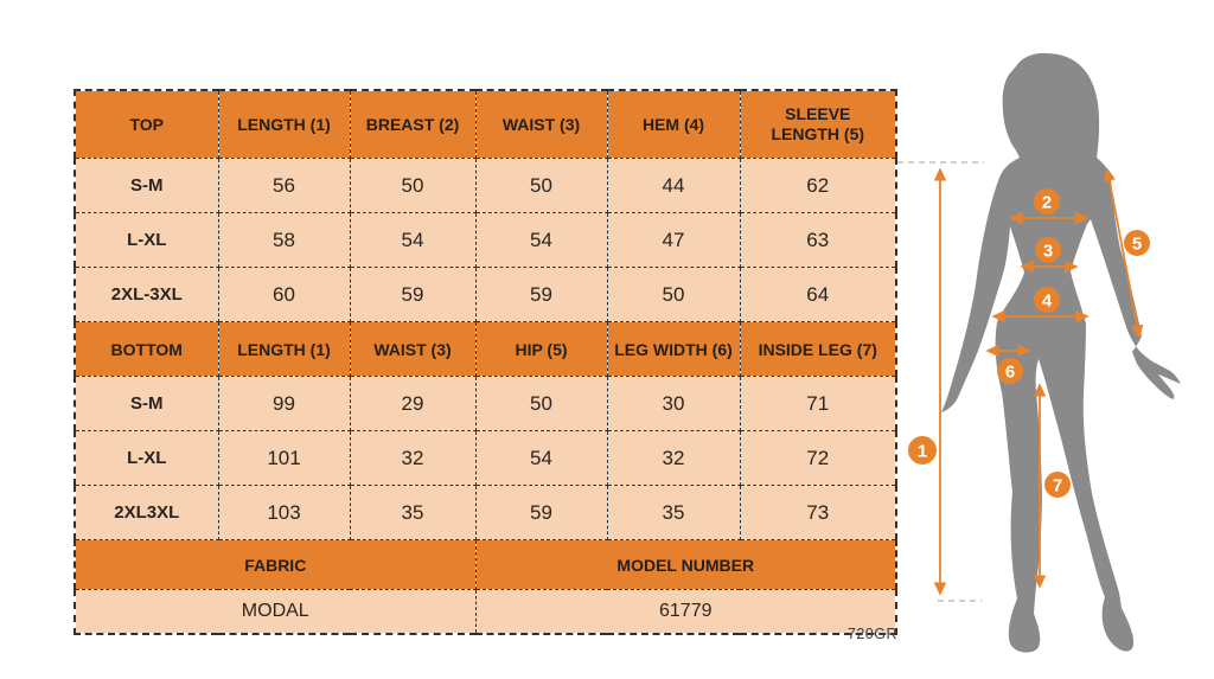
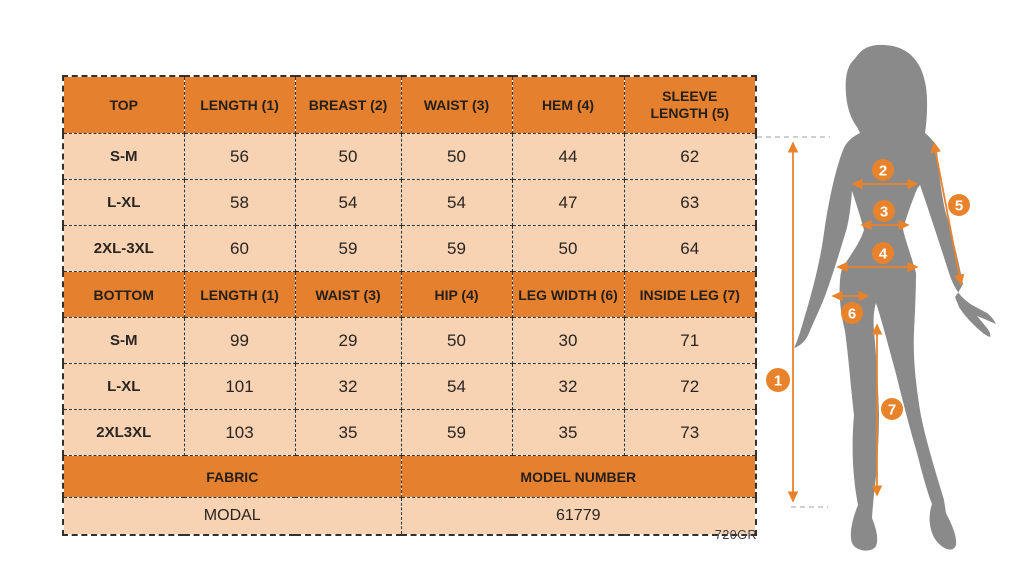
  TOP	LENGTH (1)	BREAST (2)	WAIST (3)	HEM (4)	SLEEVE LENGTH (5)
  S-M	56	50	50	44	62
  L-XL	58	54	54	47	63
  2XL-3XL	60	59	59	50	64
- BOTTOM	LENGTH (1)	WAIST (3)	HIP (5)	LEG WIDTH (6)	INSIDE LEG (7)
+ BOTTOM	LENGTH (1)	WAIST (3)	HIP (4)	LEG WIDTH (6)	INSIDE LEG (7)
  S-M	99	29	50	30	71
  L-XL	101	32	54	32	72
  2XL3XL	103	35	59	35	73
  FABRIC	MODEL NUMBER
  MODAL	61779
  720GR
  1
  2
  3
  4
  5
  6
  7
